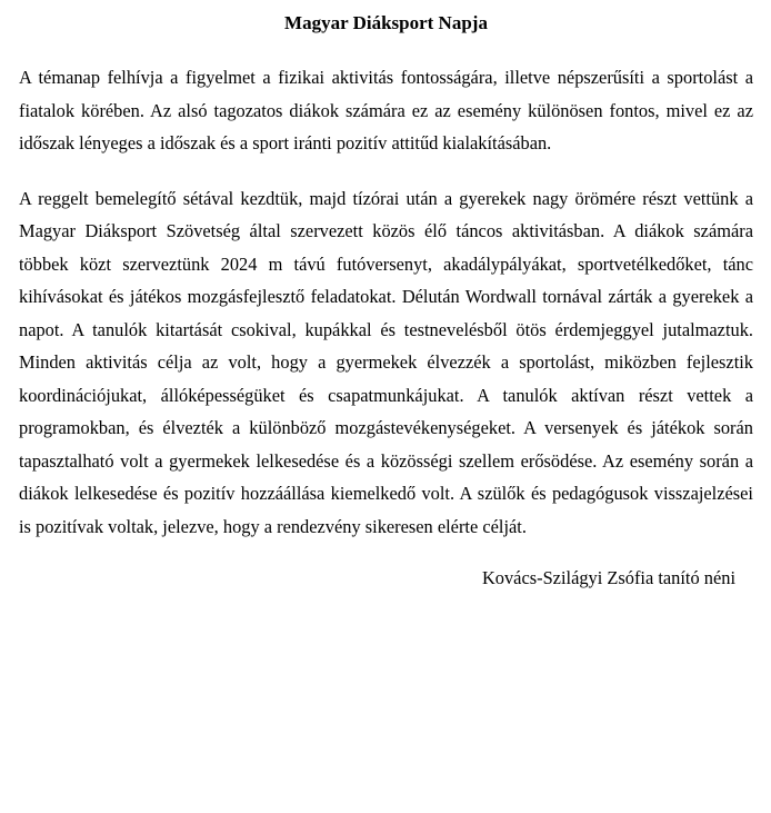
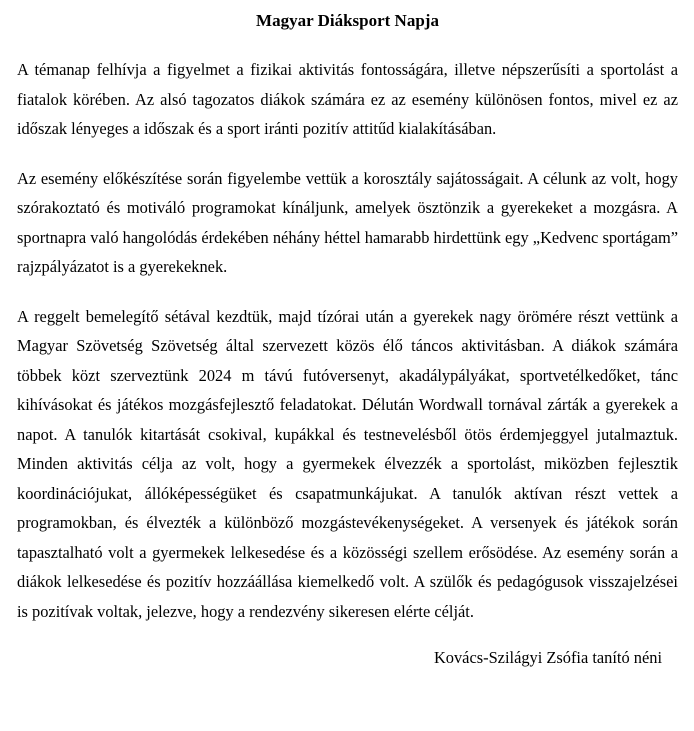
  Magyar Diáksport Napja
  A témanap felhívja a figyelmet a fizikai aktivitás fontosságára, illetve népszerűsíti a sportolást a fiatalok körében. Az alsó tagozatos diákok számára ez az esemény különösen fontos, mivel ez az időszak lényeges a időszak és a sport iránti pozitív attitűd kialakításában.
+ Az esemény előkészítése során figyelembe vettük a korosztály sajátosságait. A célunk az volt, hogy szórakoztató és motiváló programokat kínáljunk, amelyek ösztönzik a gyerekeket a mozgásra. A sportnapra való hangolódás érdekében néhány héttel hamarabb hirdettünk egy „Kedvenc sportágam” rajzpályázatot is a gyerekeknek.
- A reggelt bemelegítő sétával kezdtük, majd tízórai után a gyerekek nagy örömére részt vettünk a Magyar Diáksport Szövetség által szervezett közös élő táncos aktivitásban. A diákok számára többek közt szerveztünk 2024 m távú futóversenyt, akadálypályákat, sportvetélkedőket, tánc kihívásokat és játékos mozgásfejlesztő feladatokat. Délután Wordwall tornával zárták a gyerekek a napot. A tanulók kitartását csokival, kupákkal és testnevelésből ötös érdemjeggyel jutalmaztuk. Minden aktivitás célja az volt, hogy a gyermekek élvezzék a sportolást, miközben fejlesztik koordinációjukat, állóképességüket és csapatmunkájukat. A tanulók aktívan részt vettek a programokban, és élvezték a különböző mozgástevékenységeket. A versenyek és játékok során tapasztalható volt a gyermekek lelkesedése és a közösségi szellem erősödése. Az esemény során a diákok lelkesedése és pozitív hozzáállása kiemelkedő volt. A szülők és pedagógusok visszajelzései is pozitívak voltak, jelezve, hogy a rendezvény sikeresen elérte célját.
+ A reggelt bemelegítő sétával kezdtük, majd tízórai után a gyerekek nagy örömére részt vettünk a Magyar Szövetség Szövetség által szervezett közös élő táncos aktivitásban. A diákok számára többek közt szerveztünk 2024 m távú futóversenyt, akadálypályákat, sportvetélkedőket, tánc kihívásokat és játékos mozgásfejlesztő feladatokat. Délután Wordwall tornával zárták a gyerekek a napot. A tanulók kitartását csokival, kupákkal és testnevelésből ötös érdemjeggyel jutalmaztuk. Minden aktivitás célja az volt, hogy a gyermekek élvezzék a sportolást, miközben fejlesztik koordinációjukat, állóképességüket és csapatmunkájukat. A tanulók aktívan részt vettek a programokban, és élvezték a különböző mozgástevékenységeket. A versenyek és játékok során tapasztalható volt a gyermekek lelkesedése és a közösségi szellem erősödése. Az esemény során a diákok lelkesedése és pozitív hozzáállása kiemelkedő volt. A szülők és pedagógusok visszajelzései is pozitívak voltak, jelezve, hogy a rendezvény sikeresen elérte célját.
  Kovács-Szilágyi Zsófia tanító néni
